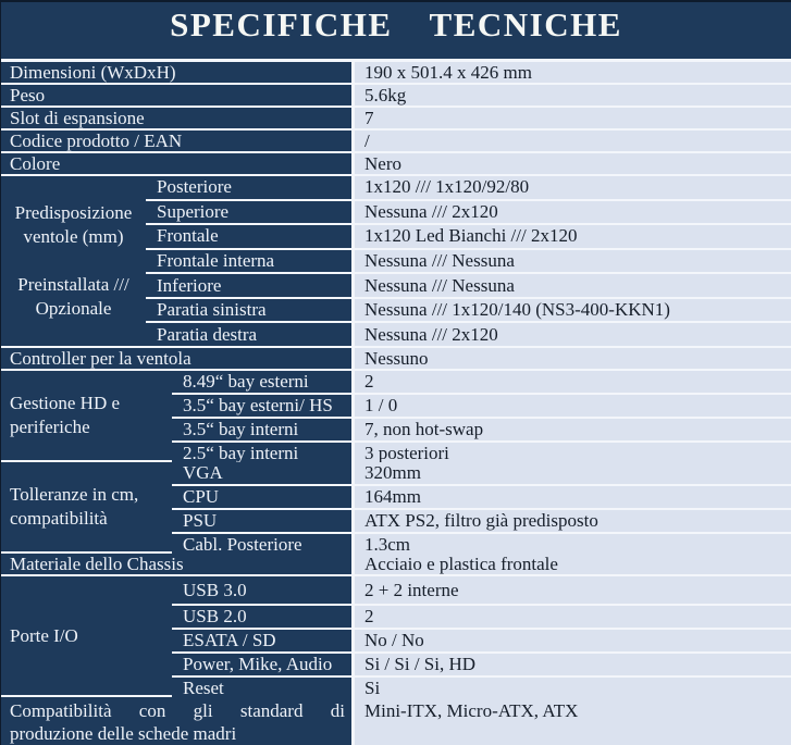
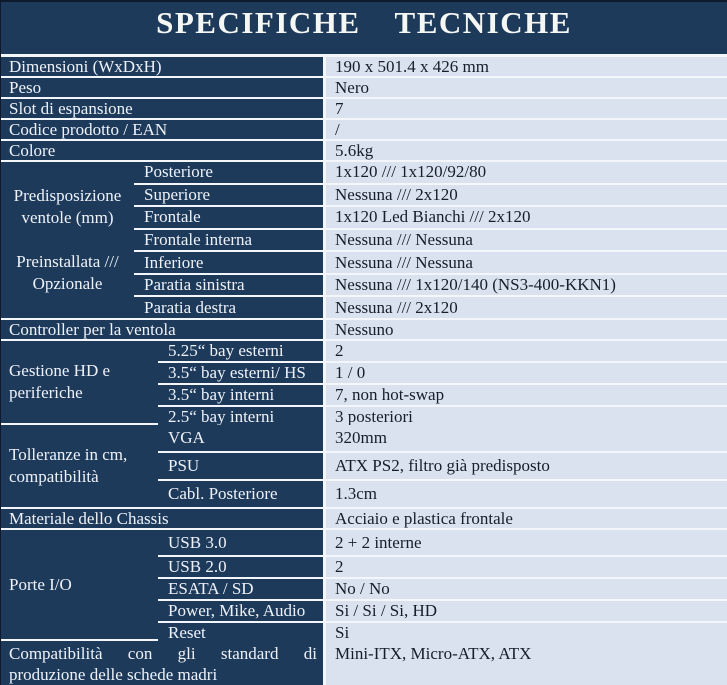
  SPECIFICHE TECNICHE
  Dimensioni (WxDxH)
  190 x 501.4 x 426 mm
  Peso
- 5.6kg
+ Nero
  Slot di espansione
  7
  Codice prodotto / EAN
  /
  Colore
- Nero
+ 5.6kg
  Predisposizione ventole (mm)
  Preinstallata /// Opzionale
  Posteriore
  1x120 /// 1x120/92/80
  Superiore
  Nessuna /// 2x120
  Frontale
  1x120 Led Bianchi /// 2x120
  Frontale interna
  Nessuna /// Nessuna
  Inferiore
  Nessuna /// Nessuna
  Paratia sinistra
  Nessuna /// 1x120/140 (NS3-400-KKN1)
  Paratia destra
  Nessuna /// 2x120
  Controller per la ventola
  Nessuno
  Gestione HD e periferiche
- 8.49“ bay esterni
+ 5.25“ bay esterni
  2
  3.5“ bay esterni/ HS
  1 / 0
  3.5“ bay interni
  7, non hot-swap
  2.5“ bay interni
  3 posteriori
  Tolleranze in cm, compatibilità
  VGA
  320mm
- CPU
- 164mm
  PSU
  ATX PS2, filtro già predisposto
  Cabl. Posteriore
  1.3cm
  Materiale dello Chassis
  Acciaio e plastica frontale
  Porte I/O
  USB 3.0
  2 + 2 interne
  USB 2.0
  2
  ESATA / SD
  No / No
  Power, Mike, Audio
  Si / Si / Si, HD
  Reset
  Si
  Compatibilità con gli standard di
  produzione delle schede madri
  Mini-ITX, Micro-ATX, ATX
